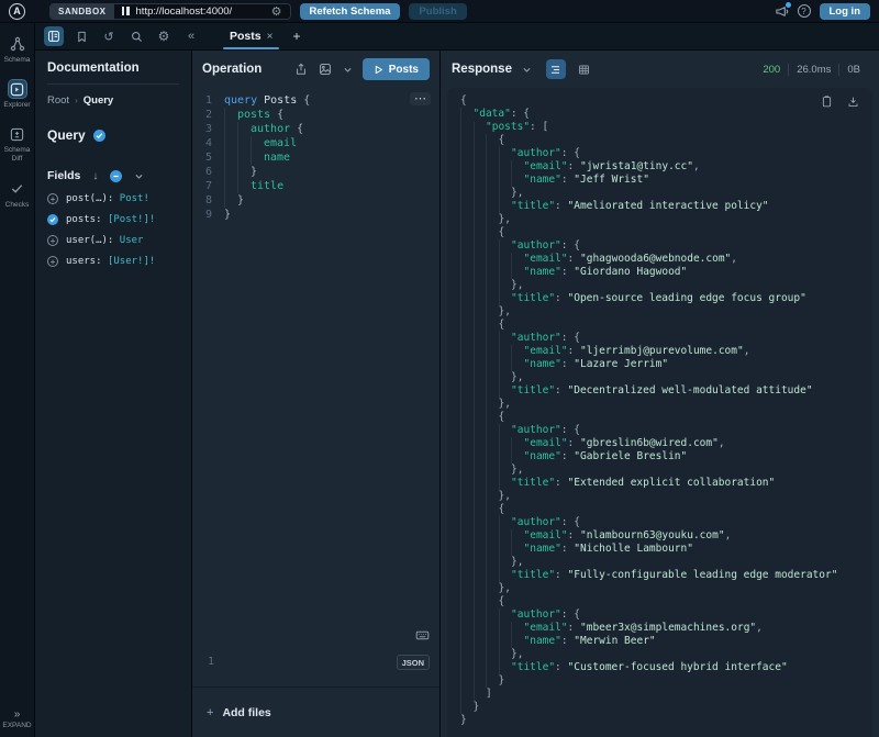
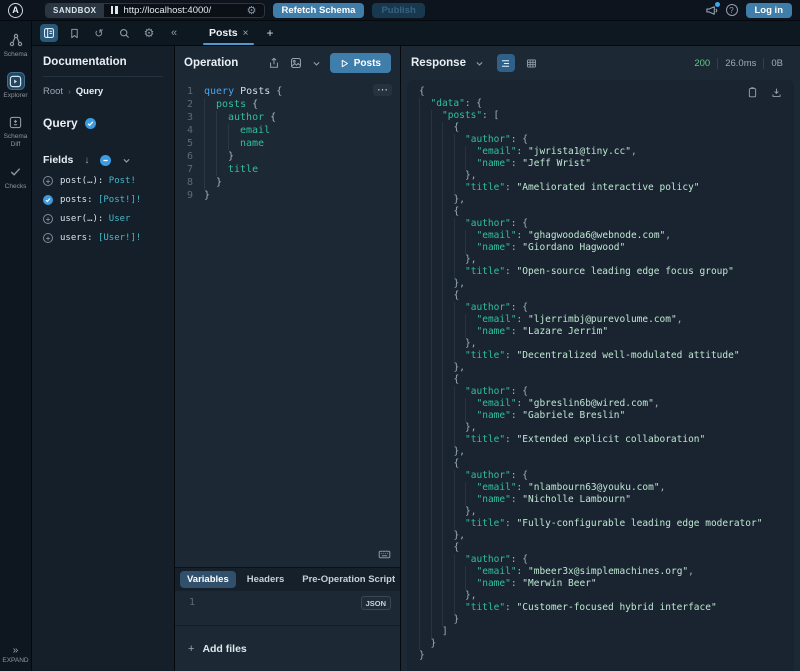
  A
  SANDBOX
  http://localhost:4000/
  ⚙
  Refetch Schema
  Publish
  ?
  Log in
  »
  ↺
  ⚙
  «
  Posts
  ×
  +
  Documentation
  Root
  ›
  Query
  Query
  Fields
  ↓
  +
  post(…): Post!
  posts: [Post!]!
  +
  user(…): User
  +
  users: [User!]!
  Operation
  Posts
  1 query Posts {
  2 posts {
  3 author {
  4 email
  5 name
  6 }
  7 title
  8 }
  9 }
  ⋯
+ Variables
+ Headers
+ Pre-Operation Script
  1
  JSON
  +
  Add files
  Response
  200
  26.0ms
  0B
  {
  "data": {
  "posts": [
  {
  "author": {
  "email": "jwrista1@tiny.cc",
  "name": "Jeff Wrist"
  },
  "title": "Ameliorated interactive policy"
  },
  {
  "author": {
  "email": "ghagwooda6@webnode.com",
  "name": "Giordano Hagwood"
  },
  "title": "Open-source leading edge focus group"
  },
  {
  "author": {
  "email": "ljerrimbj@purevolume.com",
  "name": "Lazare Jerrim"
  },
  "title": "Decentralized well-modulated attitude"
  },
  {
  "author": {
  "email": "gbreslin6b@wired.com",
  "name": "Gabriele Breslin"
  },
  "title": "Extended explicit collaboration"
  },
  {
  "author": {
  "email": "nlambourn63@youku.com",
  "name": "Nicholle Lambourn"
  },
  "title": "Fully-configurable leading edge moderator"
  },
  {
  "author": {
  "email": "mbeer3x@simplemachines.org",
  "name": "Merwin Beer"
  },
  "title": "Customer-focused hybrid interface"
  }
  ]
  }
  }
